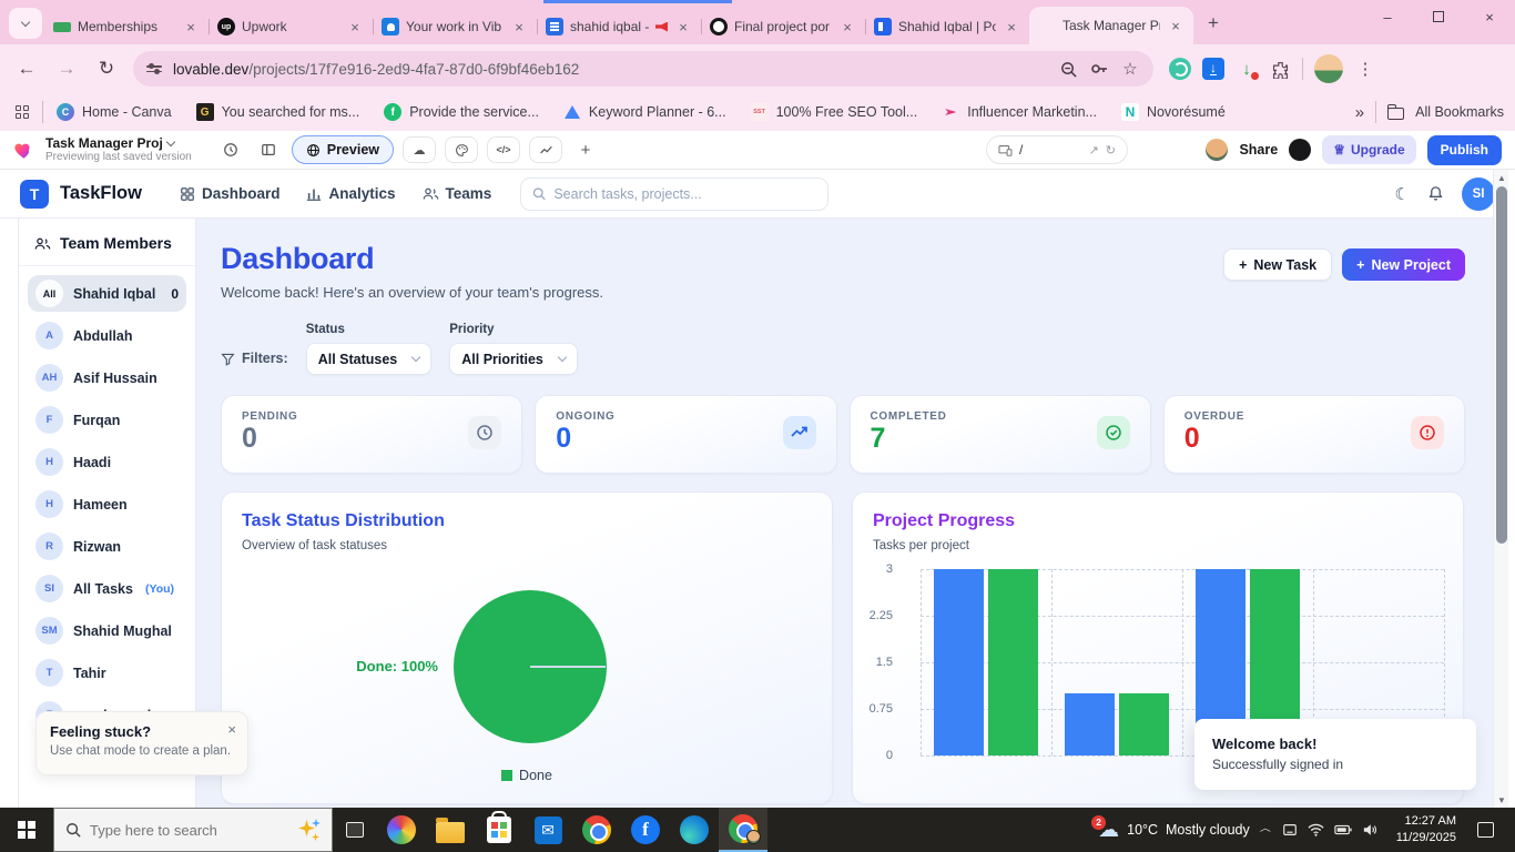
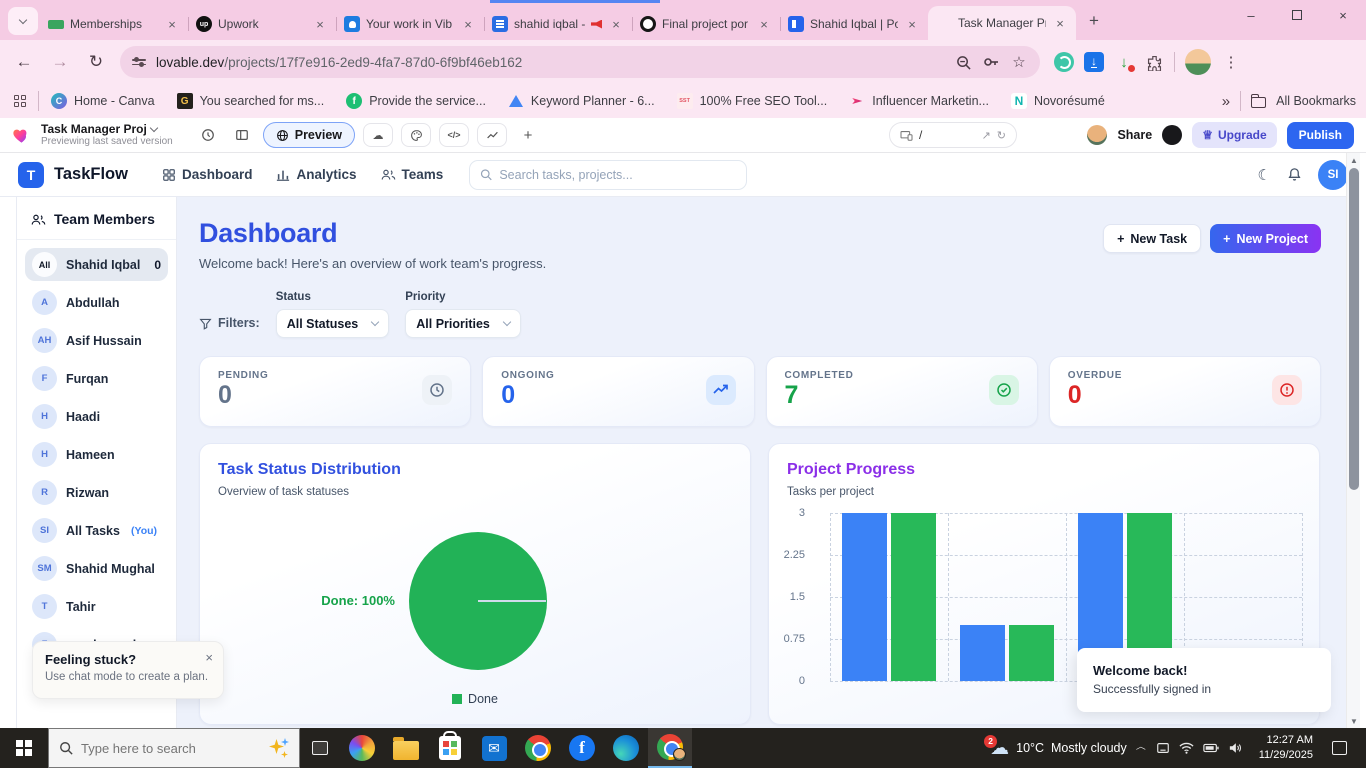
  Memberships
  ×
  Upwork
  ×
  Your work in Vib
  ×
  shahid iqbal -
  ×
  Final project por
  ×
  Shahid Iqbal | Po
  ×
  Task Manager P
  ×
  +
  –
  ×
  ←
  →
  ↻
  lovable.dev/projects/17f7e916-2ed9-4fa7-87d0-6f9bf46eb162
  ☆
  ↓
  ↓
  ⋮
  C
  Home - Canva
  G
  You searched for ms...
  f
  Provide the service...
  Keyword Planner - 6...
  100% Free SEO Tool...
  Influencer Marketin...
  N
  Novorésumé
  »
  All Bookmarks
  Task Manager Proj
  Previewing last saved version
  Preview
  ☁
  </>
  +
  /
  ↗
  ↻
  Share
  ♕
  Upgrade
  Publish
  T
  TaskFlow
  Dashboard
  Analytics
  Teams
  Search tasks, projects...
  ☾
  SI
  Team Members
  All
  Shahid Iqbal
  0
  A
  Abdullah
  AH
  Asif Hussain
  F
  Furqan
  H
  Haadi
  H
  Hameen
  R
  Rizwan
  SI
  All Tasks
  (You)
  SM
  Shahid Mughal
  T
  Tahir
  Dashboard
- Welcome back! Here's an overview of your team's progress.
+ Welcome back! Here's an overview of work team's progress.
  +
  New Task
  +
  New Project
  Filters:
  Status
  All Statuses
  Priority
  All Priorities
  PENDING
  0
  ONGOING
  0
  COMPLETED
  7
  OVERDUE
  0
  Task Status Distribution
  Overview of task statuses
  Done: 100%
  Done
  Project Progress
  Tasks per project
  0
  0.75
  1.5
  2.25
  3
  ▲
  ▼
  Feeling stuck?
  Use chat mode to create a plan.
  ×
  Welcome back!
  Successfully signed in
  Type here to search
  ✉
  f
  ☁
  2
  10°C Mostly cloudy
  ︿
  12:27 AM
  11/29/2025
